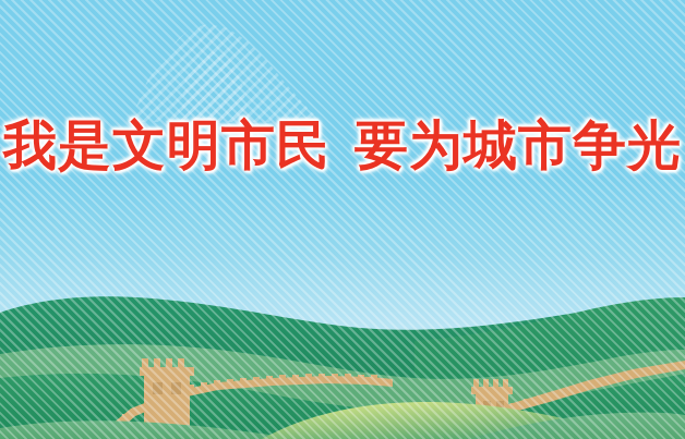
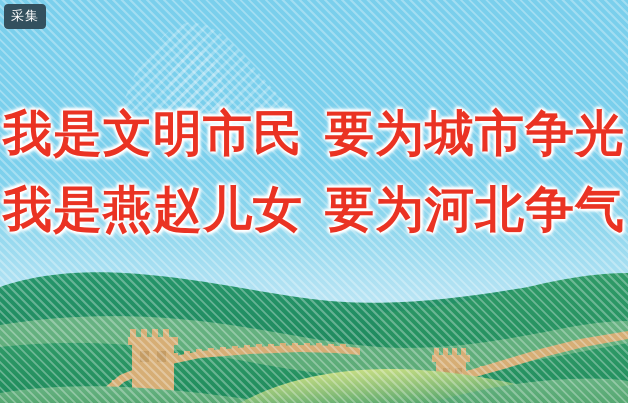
  我是文明市民 要为城市争光
+ 我是燕赵儿女 要为河北争气
+ 采集
